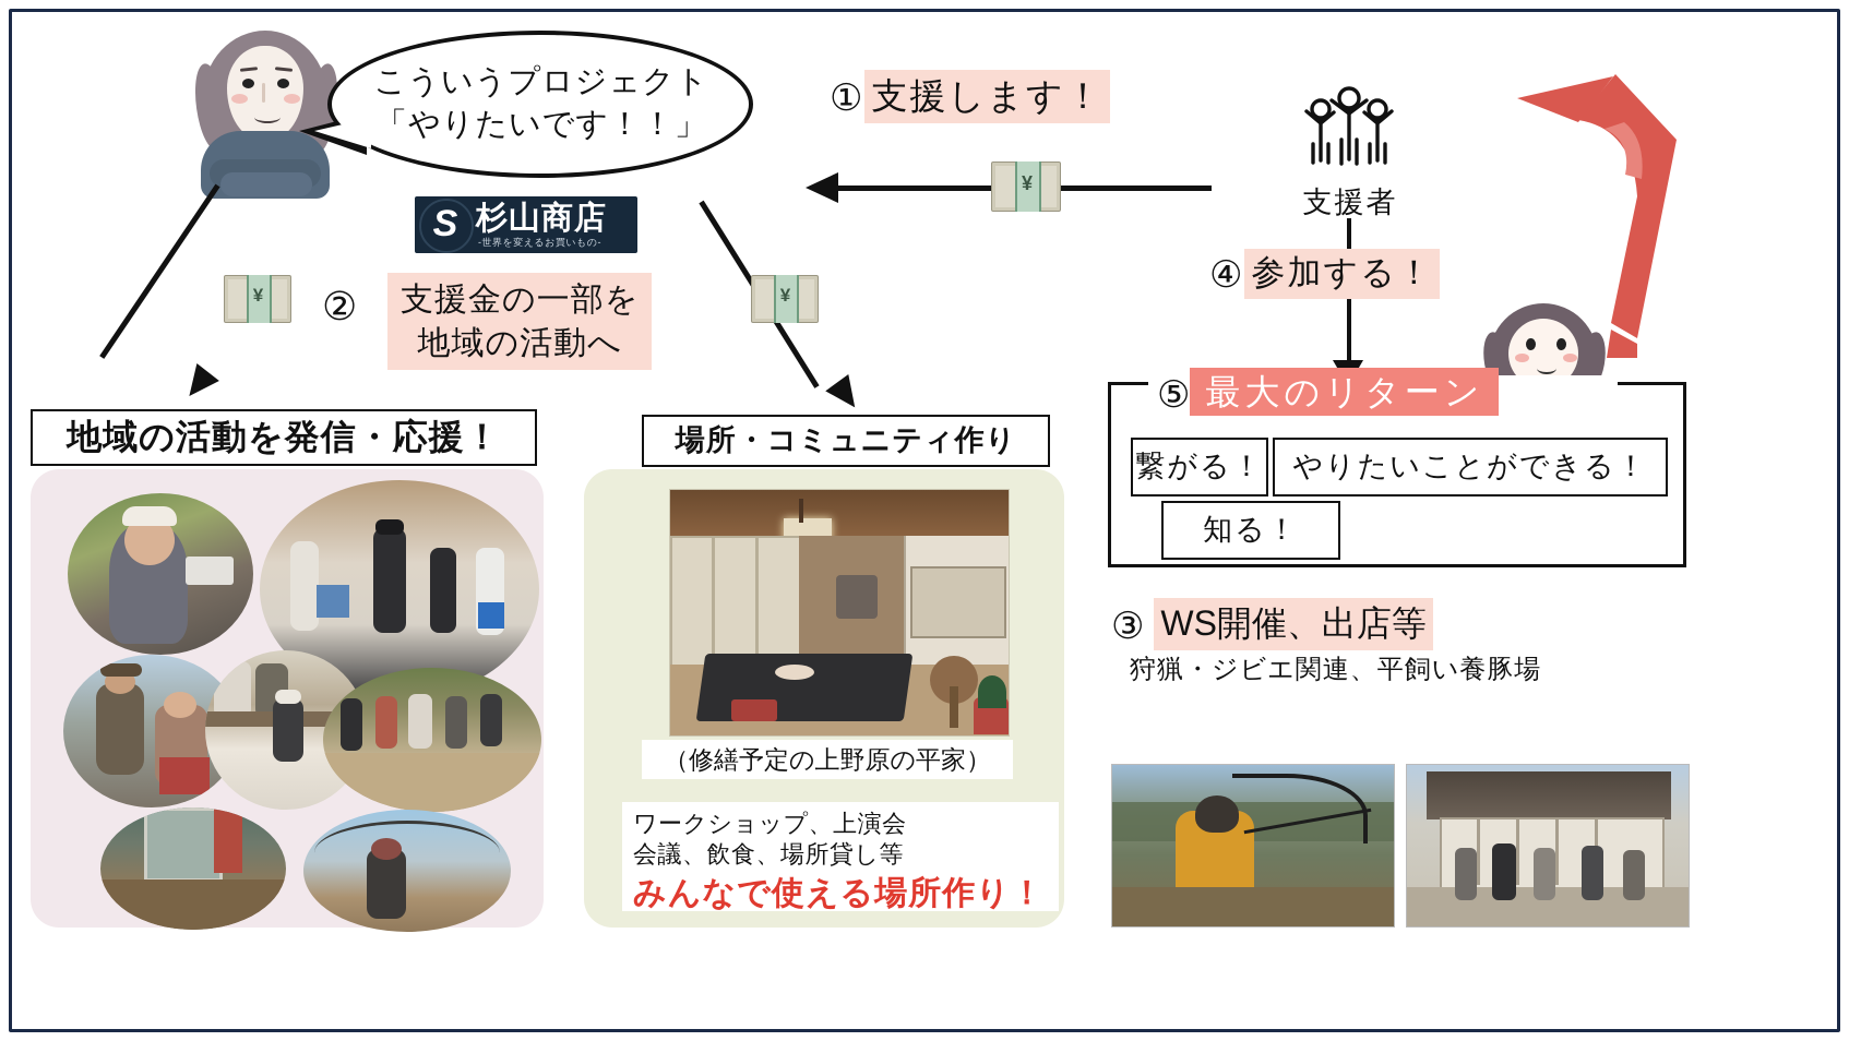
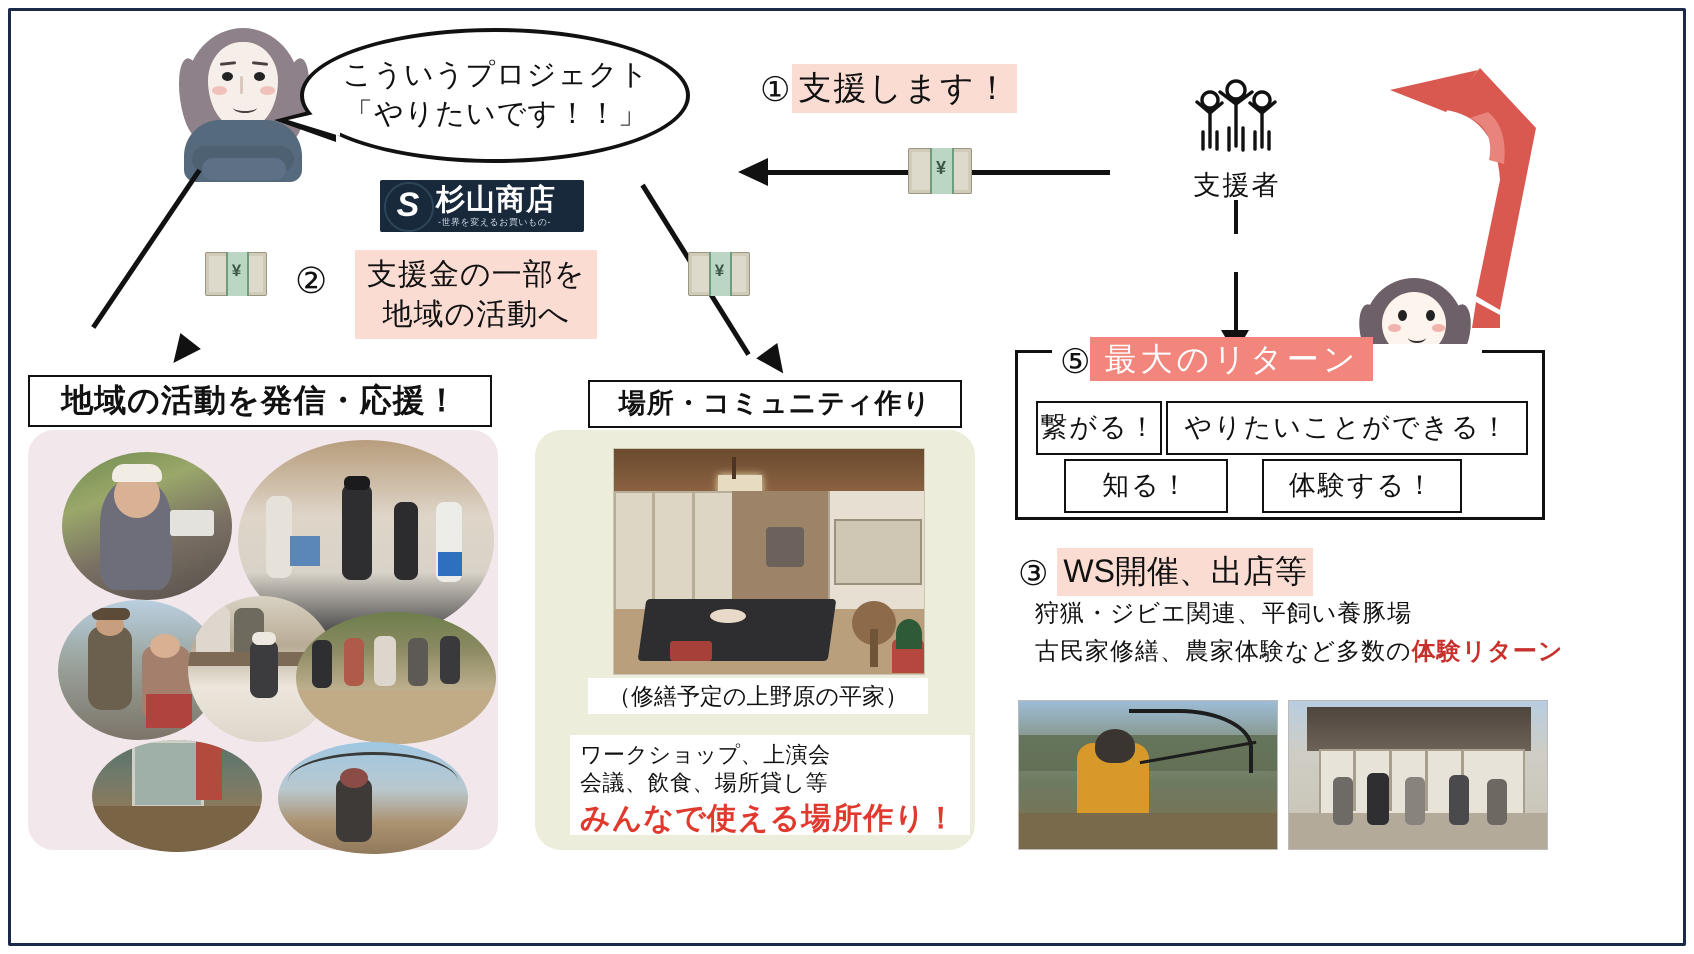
  こういうプロジェクト
  「やりたいです！！」
  S
  杉山商店
  -世界を変えるお買いもの-
  ① 支援します！
  ¥
  ②
  支援金の一部を
  地域の活動へ
  ¥
  ¥
  支援者
- ④ 参加する！
  繋がる！
  やりたいことができる！
  知る！
+ 体験する！
  ⑤ 最大のリターン
  ③ WS開催、出店等
  狩猟・ジビエ関連、平飼い養豚場
+ 古民家修繕、農家体験など多数の体験リターン
  地域の活動を発信・応援！
  場所・コミュニティ作り
  （修繕予定の上野原の平家）
  ワークショップ、上演会
  会議、飲食、場所貸し等
  みんなで使える場所作り！
